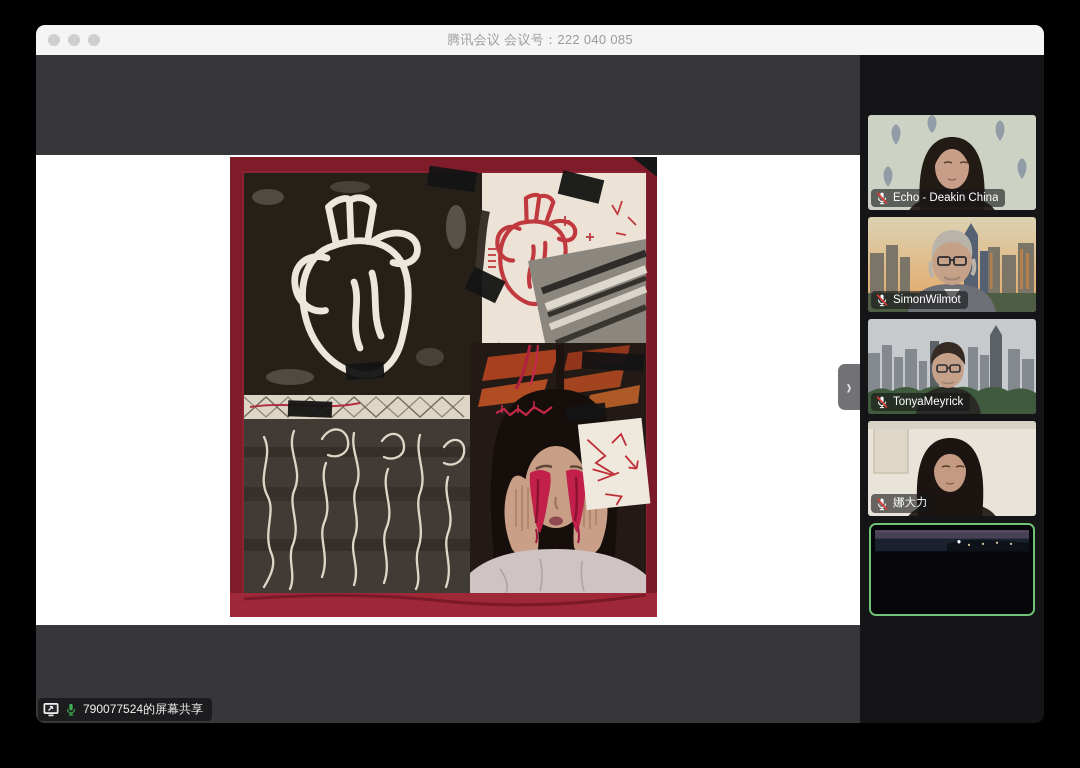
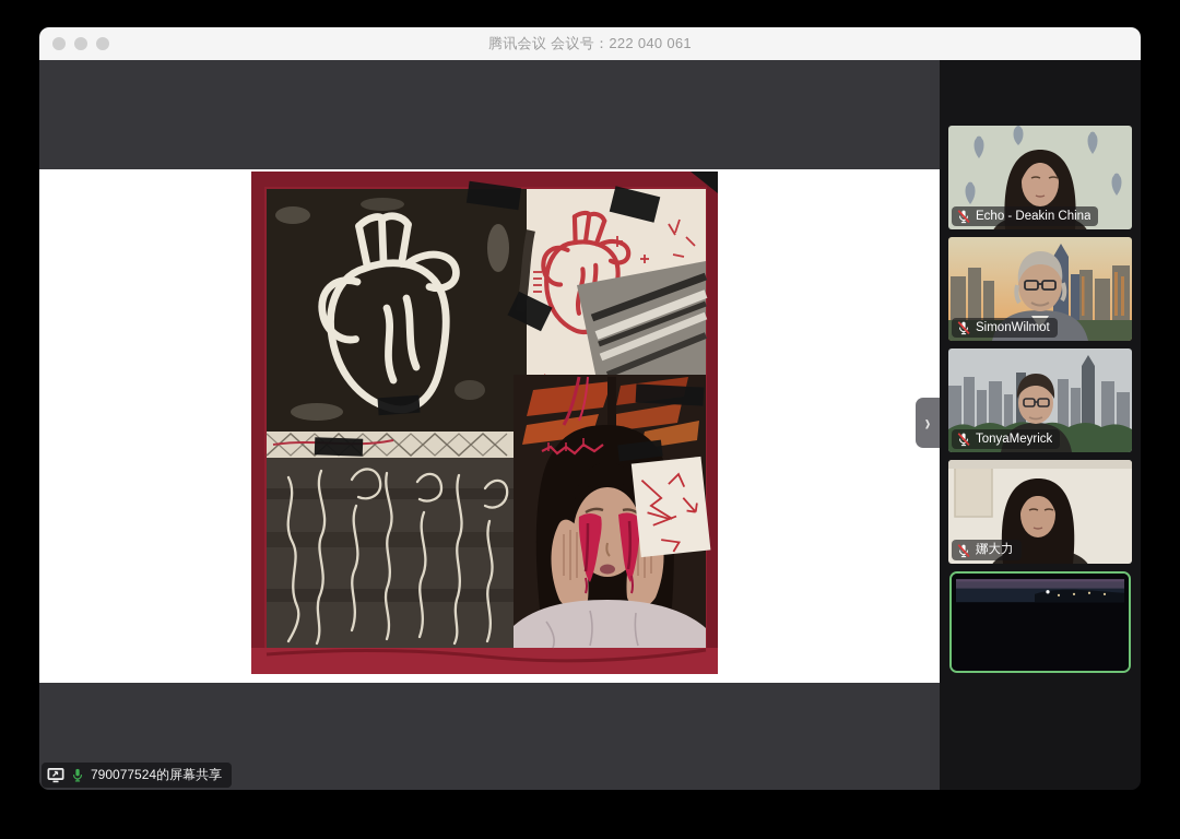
- 腾讯会议 会议号：222 040 085
+ 腾讯会议 会议号：222 040 061
  790077524的屏幕共享
  ›
  Echo - Deakin China
  SimonWilmot
  TonyaMeyrick
  娜大力
